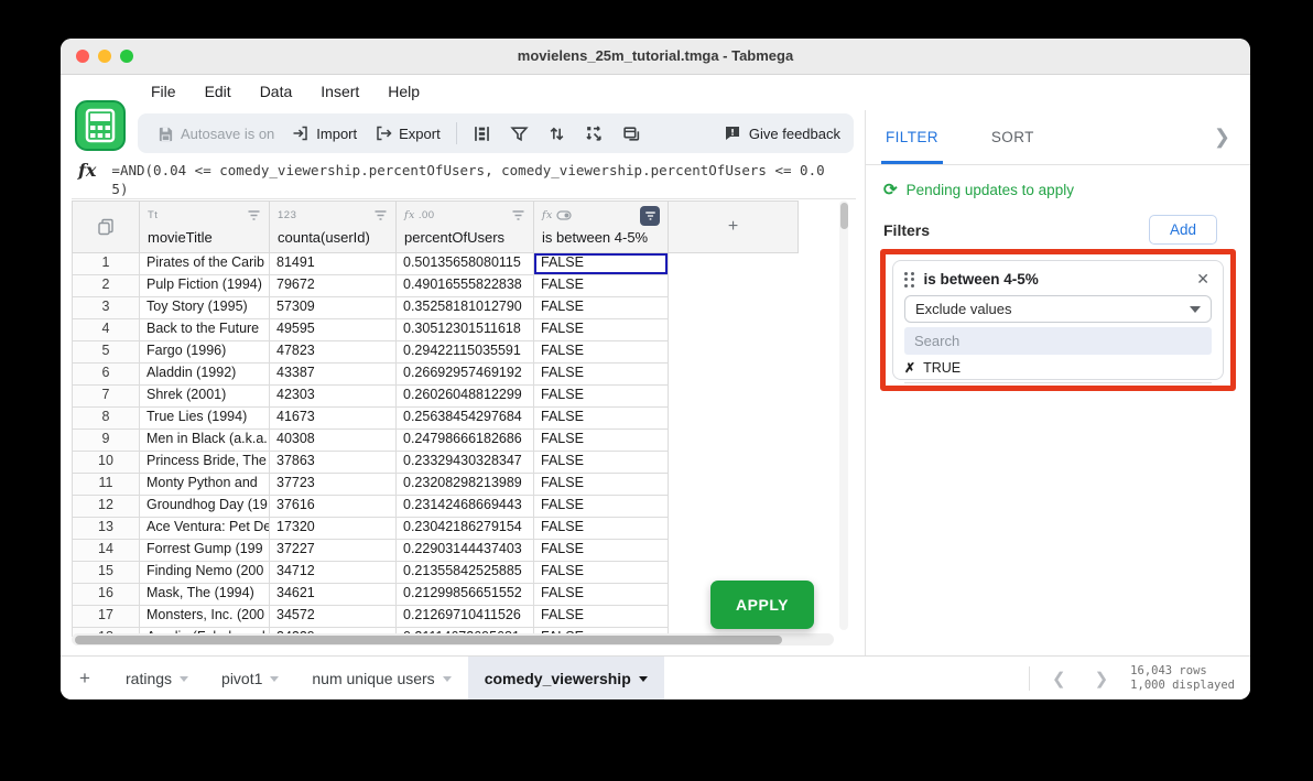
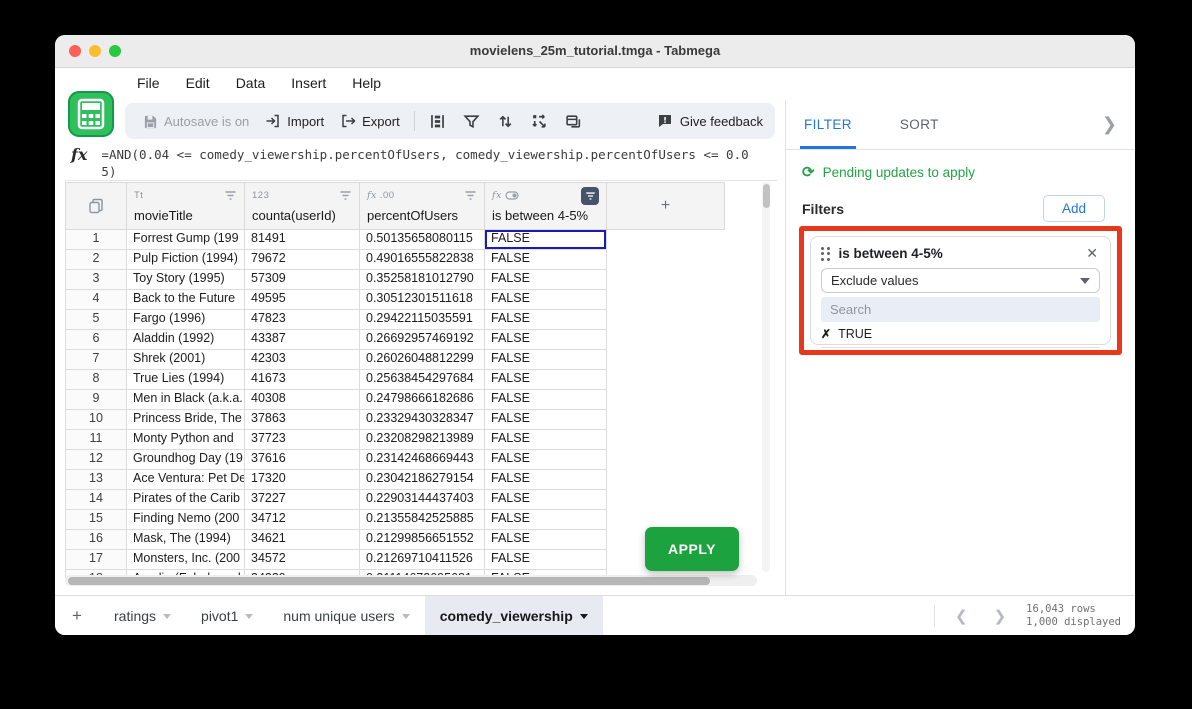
  movielens_25m_tutorial.tmga - Tabmega
  File
  Edit
  Data
  Insert
  Help
  Autosave is on
  Import
  Export
  Give feedback
  fx
  =AND(0.04 <= comedy_viewership.percentOfUsers, comedy_viewership.percentOfUsers <= 0.05)
  Tt
  movieTitle
  123
  counta(userId)
  fx
  .00
  percentOfUsers
  fx
  is between 4-5%
  +
  1
- Pirates of the Carib
+ Forrest Gump (199
  81491
  0.50135658080115
  FALSE
  2
  Pulp Fiction (1994)
  79672
  0.49016555822838
  FALSE
  3
  Toy Story (1995)
  57309
  0.35258181012790
  FALSE
  4
  Back to the Future
  49595
  0.30512301511618
  FALSE
  5
  Fargo (1996)
  47823
  0.29422115035591
  FALSE
  6
  Aladdin (1992)
  43387
  0.26692957469192
  FALSE
  7
  Shrek (2001)
  42303
  0.26026048812299
  FALSE
  8
  True Lies (1994)
  41673
  0.25638454297684
  FALSE
  9
  Men in Black (a.k.a.
  40308
  0.24798666182686
  FALSE
  10
  Princess Bride, The
  37863
  0.23329430328347
  FALSE
  11
  Monty Python and
  37723
  0.23208298213989
  FALSE
  12
  Groundhog Day (19
  37616
  0.23142468669443
  FALSE
  13
  Ace Ventura: Pet De
  17320
  0.23042186279154
  FALSE
  14
- Forrest Gump (199
+ Pirates of the Carib
  37227
  0.22903144437403
  FALSE
  15
  Finding Nemo (200
  34712
  0.21355842525885
  FALSE
  16
  Mask, The (1994)
  34621
  0.21299856651552
  FALSE
  17
  Monsters, Inc. (200
  34572
  0.21269710411526
  FALSE
  APPLY
  FILTER
  SORT
  ❯
  ⟳
  Pending updates to apply
  Filters
  Add
  is between 4-5%
  ✕
  Exclude values
  Search
  ✗
  TRUE
  +
  ratings
  pivot1
  num unique users
  comedy_viewership
  ❮
  ❯
  16,043 rows
  1,000 displayed
